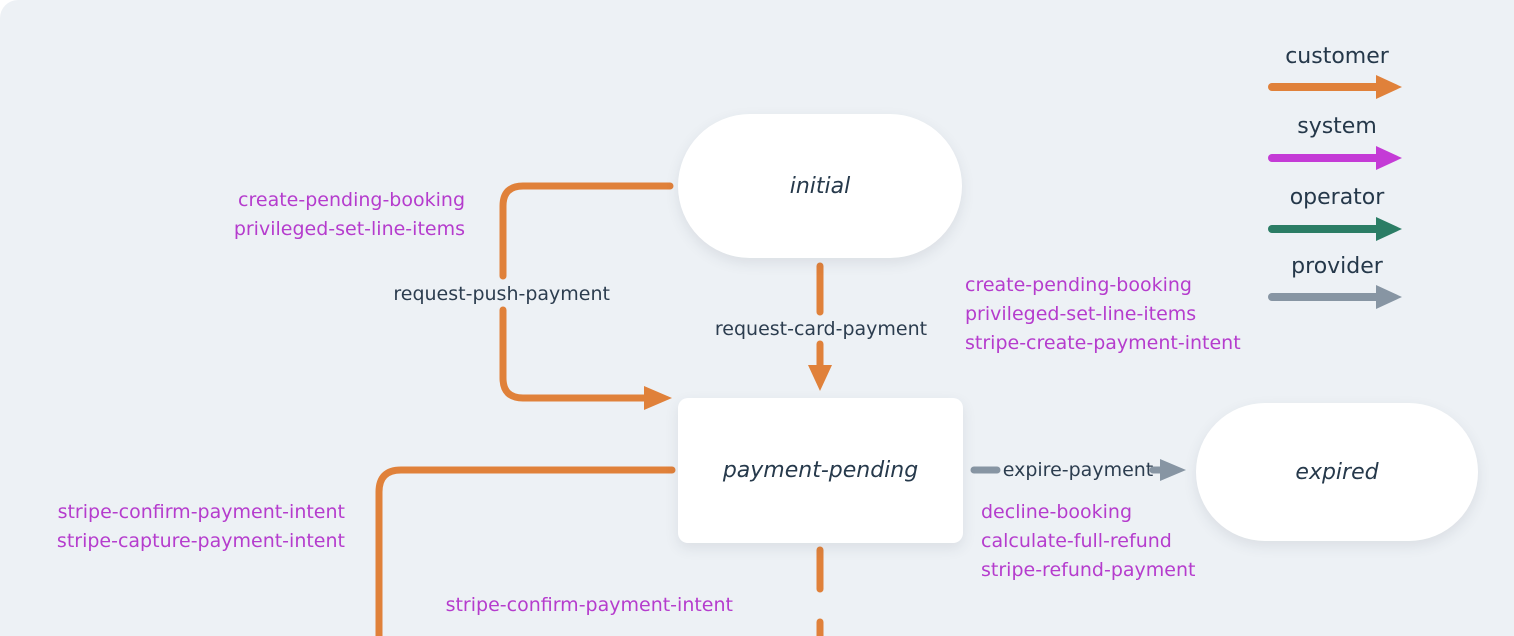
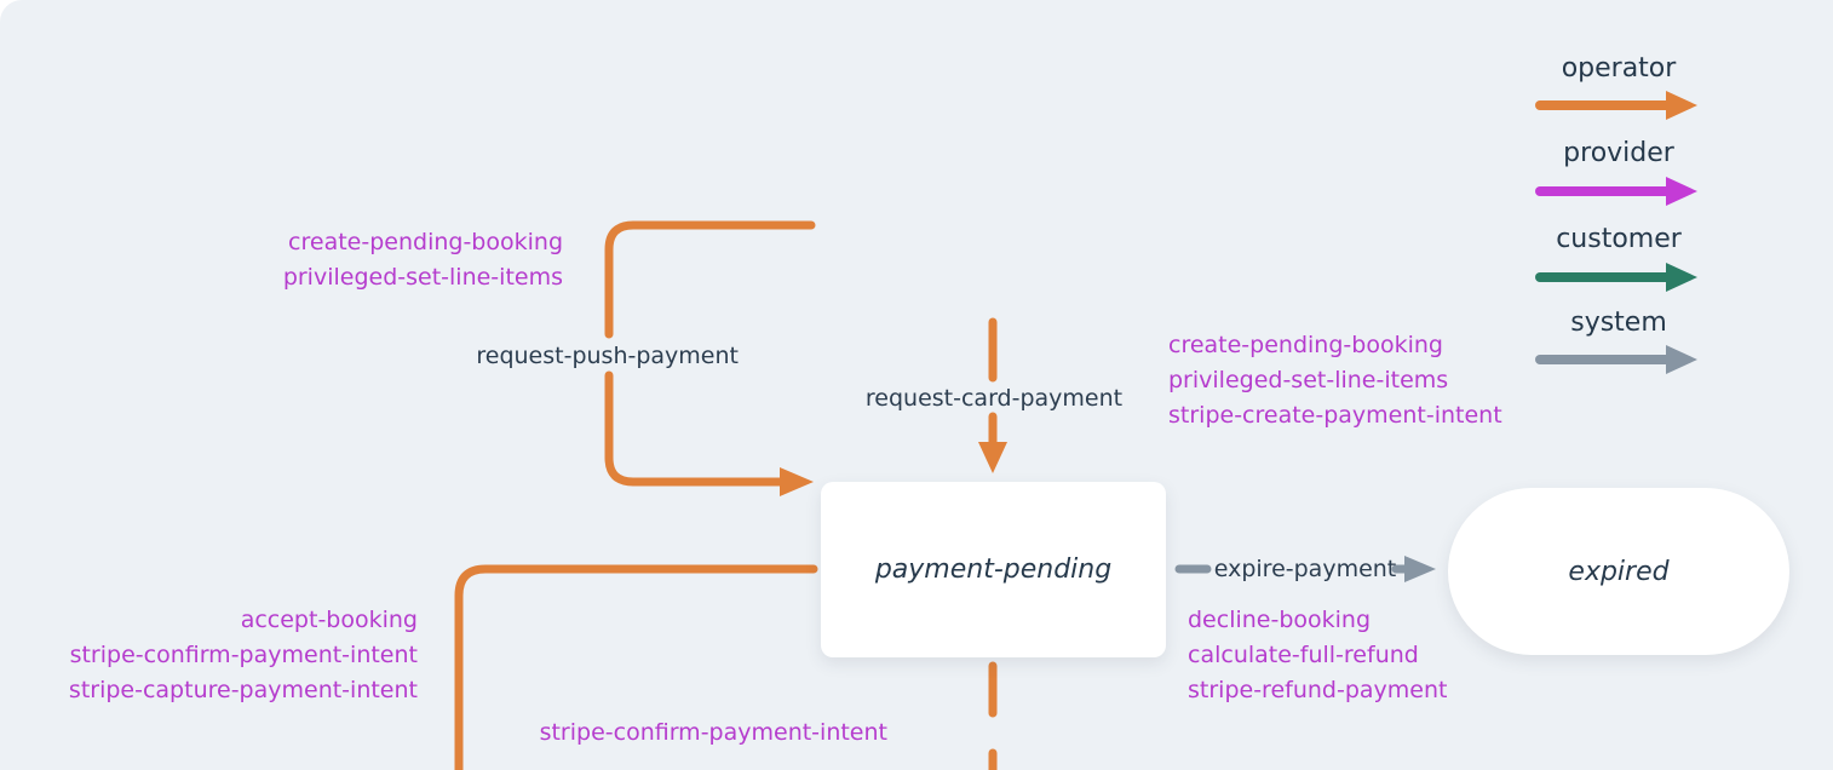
- customer
+ operator
- system
+ provider
- operator
+ customer
- provider
+ system
- initial
  payment-pending
  expired
  request-push-payment
  request-card-payment
  expire-payment
  create-pending-booking
  privileged-set-line-items
  create-pending-booking
  privileged-set-line-items
  stripe-create-payment-intent
+ accept-booking
  stripe-confirm-payment-intent
  stripe-capture-payment-intent
  decline-booking
  calculate-full-refund
  stripe-refund-payment
  stripe-confirm-payment-intent
